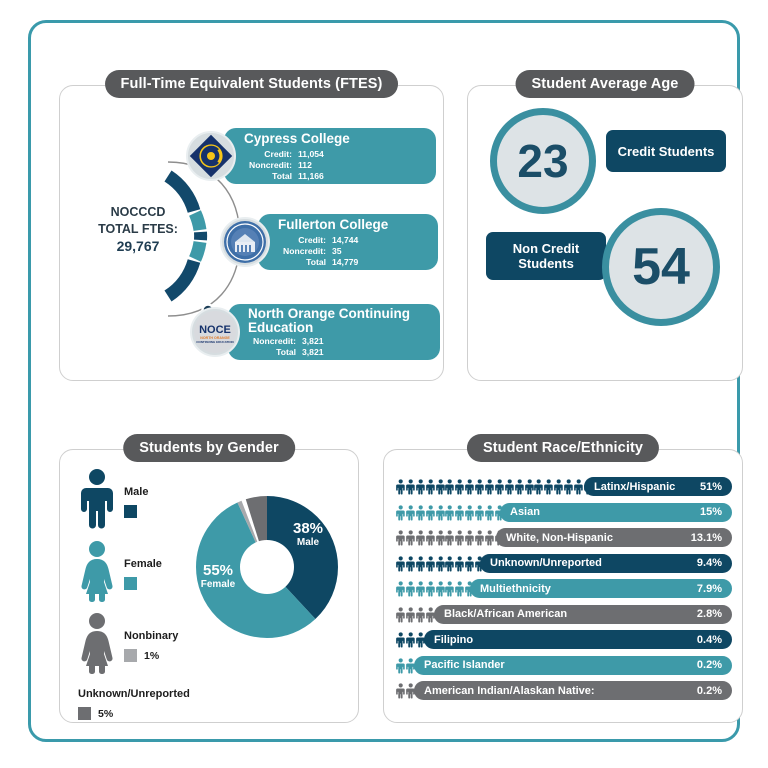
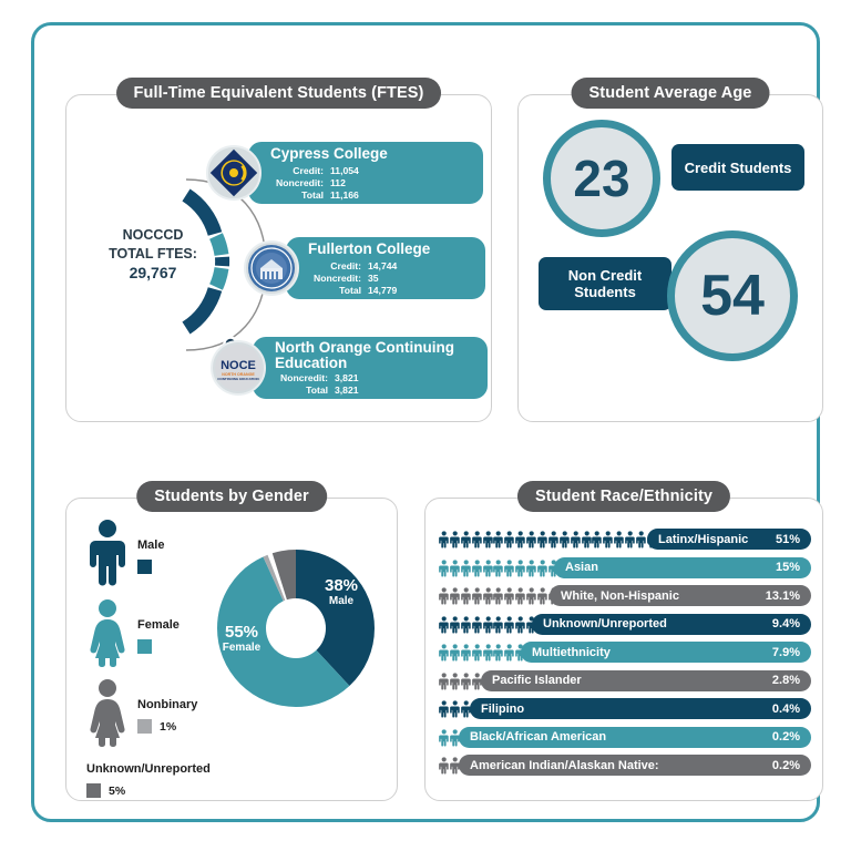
  Full-Time Equivalent Students (FTES)
  NOCCCD
  TOTAL FTES:
  29,767
  Cypress College
  Credit:
  11,054
  Noncredit:
  112
  Total FTES:
  11,166
  Fullerton College
  Credit:
  14,744
  Noncredit:
  35
  Total FTES:
  14,779
  NOCE
  North Orange Continuing Education
  Noncredit:
  3,821
  Total FTES:
  3,821
  Student Average Age
  Credit Students
  23
  Non Credit Students
  54
  Students by Gender
  Male
  Female
  Nonbinary
  1%
  Unknown/Unreported
  5%
  38%
  Male
  55%
  Female
  Student Race/Ethnicity
  Latinx/Hispanic
  51%
  Asian
  15%
  White, Non-Hispanic
  13.1%
  Unknown/Unreported
  9.4%
  Multiethnicity
  7.9%
- Black/African American
+ Pacific Islander
  2.8%
  Filipino
  0.4%
- Pacific Islander
+ Black/African American
  0.2%
  American Indian/Alaskan Native:
  0.2%
